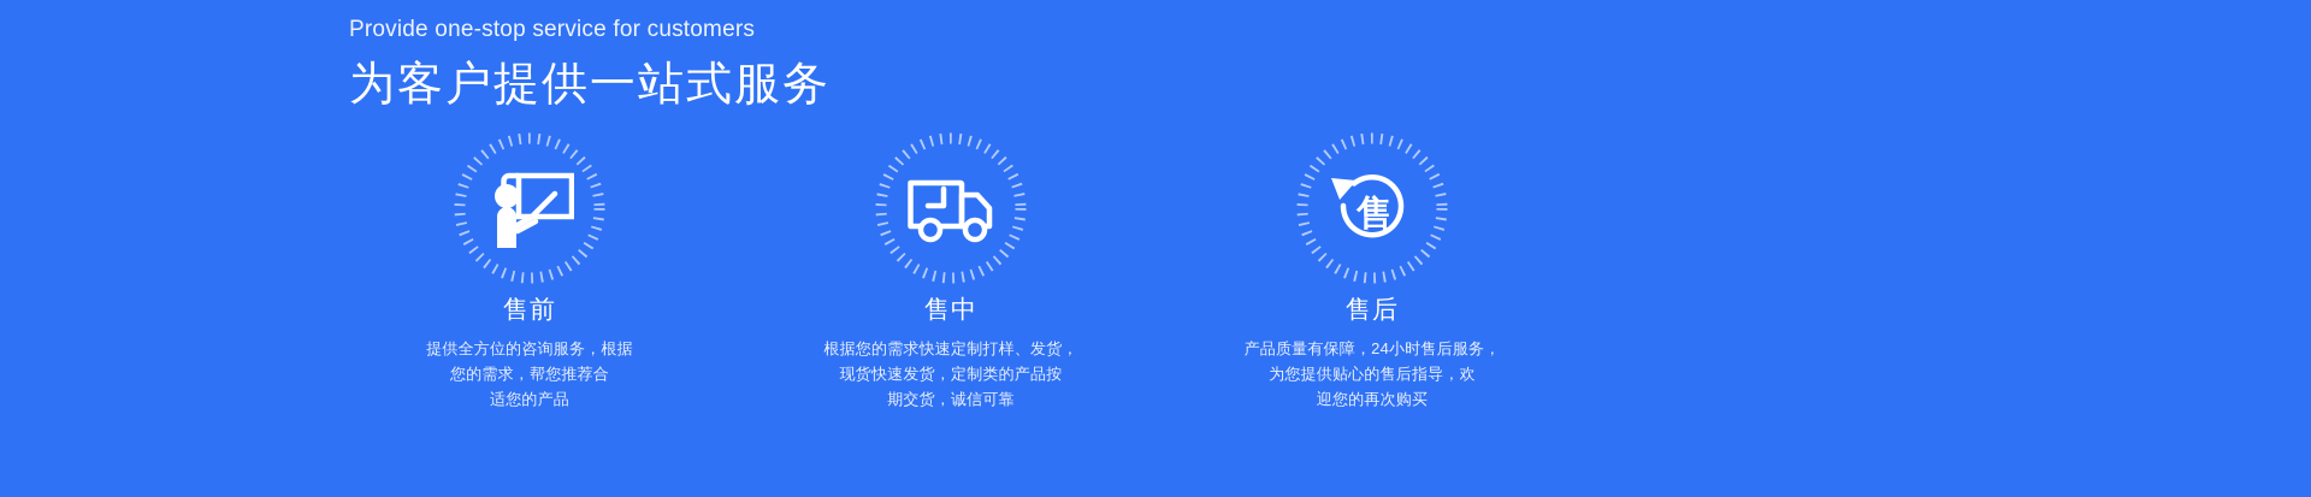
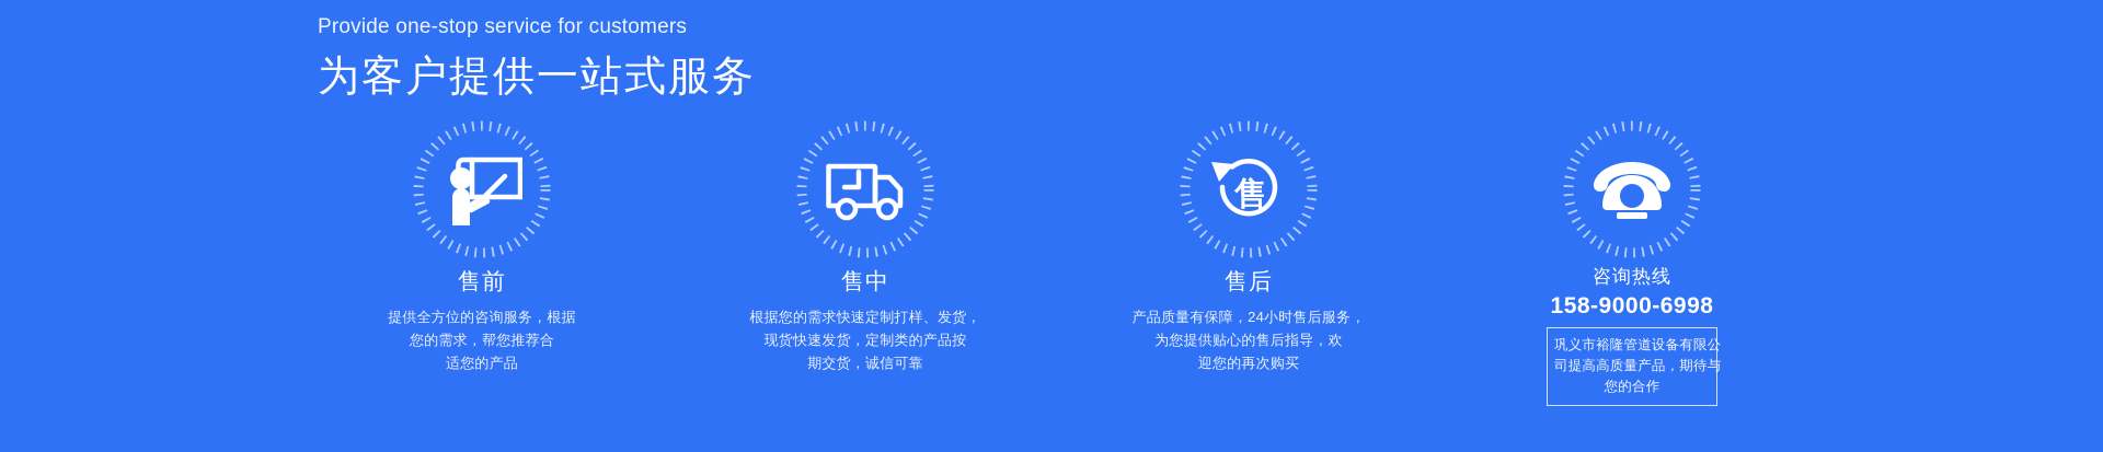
  Provide one-stop service for customers
  为客户提供一站式服务
  售前
  提供全方位的咨询服务，根据
  您的需求，帮您推荐合
  适您的产品
  售中
  根据您的需求快速定制打样、发货，
  现货快速发货，定制类的产品按
  期交货，诚信可靠
  售
  售后
  产品质量有保障，24小时售后服务，
  为您提供贴心的售后指导，欢
  迎您的再次购买
+ 咨询热线
+ 158-9000-6998
+ 巩义市裕隆管道设备有限公
+ 司提高高质量产品，期待与
+ 您的合作
